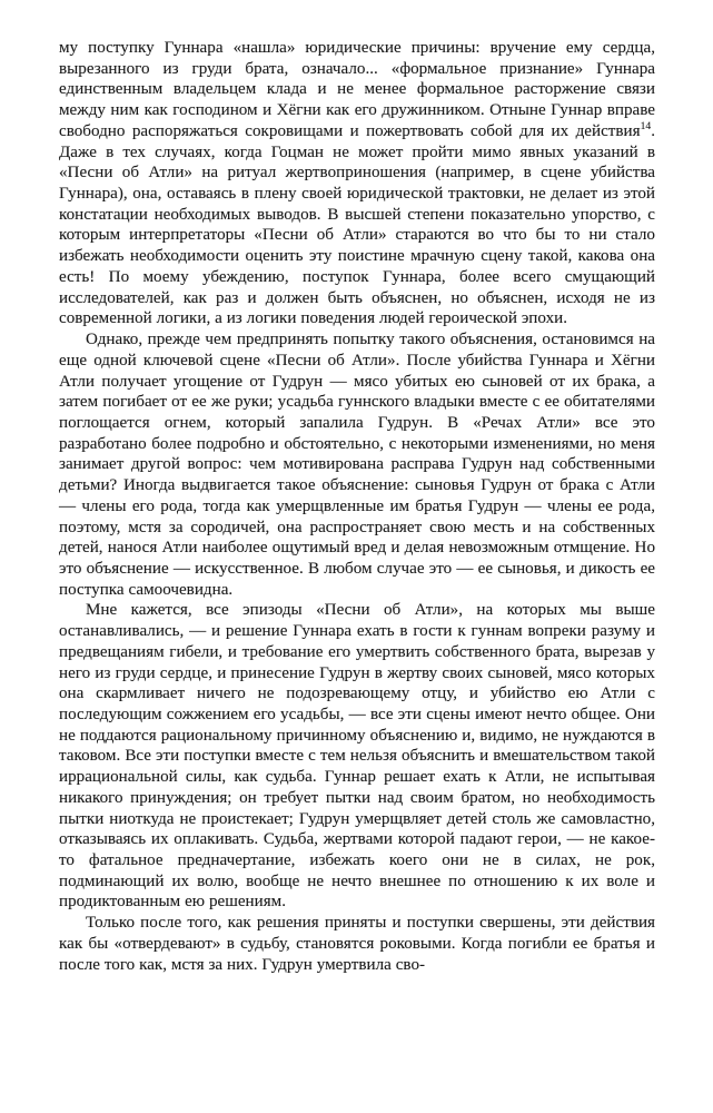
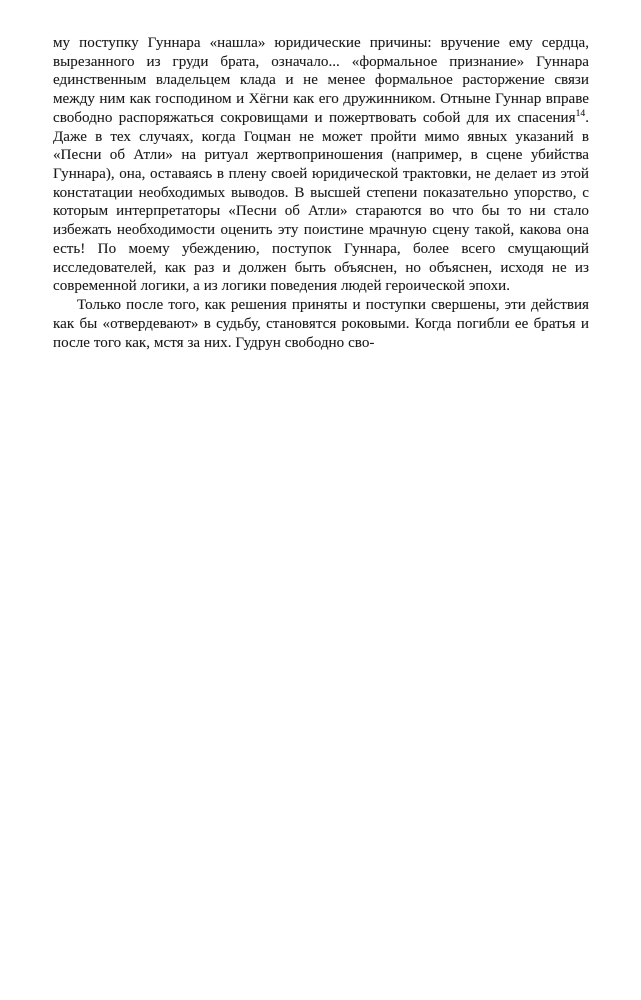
- му поступку Гуннара «нашла» юридические причины: вручение ему сердца, вырезанного из груди брата, означало... «формальное признание» Гуннара единственным владельцем клада и не менее формальное расторжение связи между ним как господином и Хёгни как его дружинником. Отныне Гуннар вправе свободно распоряжаться сокровищами и пожертвовать собой для их действия14. Даже в тех случаях, когда Гоцман не может пройти мимо явных указаний в «Песни об Атли» на ритуал жертвоприношения (например, в сцене убийства Гуннара), она, оставаясь в плену своей юридической трактовки, не делает из этой констатации необходимых выводов. В высшей степени показательно упорство, с которым интерпретаторы «Песни об Атли» стараются во что бы то ни стало избежать необходимости оценить эту поистине мрачную сцену такой, какова она есть! По моему убеждению, поступок Гуннара, более всего смущающий исследователей, как раз и должен быть объяснен, но объяснен, исходя не из современной логики, а из логики поведения людей героической эпохи.
+ му поступку Гуннара «нашла» юридические причины: вручение ему сердца, вырезанного из груди брата, означало... «формальное признание» Гуннара единственным владельцем клада и не менее формальное расторжение связи между ним как господином и Хёгни как его дружинником. Отныне Гуннар вправе свободно распоряжаться сокровищами и пожертвовать собой для их спасения14. Даже в тех случаях, когда Гоцман не может пройти мимо явных указаний в «Песни об Атли» на ритуал жертвоприношения (например, в сцене убийства Гуннара), она, оставаясь в плену своей юридической трактовки, не делает из этой констатации необходимых выводов. В высшей степени показательно упорство, с которым интерпретаторы «Песни об Атли» стараются во что бы то ни стало избежать необходимости оценить эту поистине мрачную сцену такой, какова она есть! По моему убеждению, поступок Гуннара, более всего смущающий исследователей, как раз и должен быть объяснен, но объяснен, исходя не из современной логики, а из логики поведения людей героической эпохи.
- Однако, прежде чем предпринять попытку такого объяснения, остановимся на еще одной ключевой сцене «Песни об Атли». После убийства Гуннара и Хёгни Атли получает угощение от Гудрун — мясо убитых ею сыновей от их брака, а затем погибает от ее же руки; усадьба гуннского владыки вместе с ее обитателями поглощается огнем, который запалила Гудрун. В «Речах Атли» все это разработано более подробно и обстоятельно, с некоторыми изменениями, но меня занимает другой вопрос: чем мотивирована расправа Гудрун над собственными детьми? Иногда выдвигается такое объяснение: сыновья Гудрун от брака с Атли — члены его рода, тогда как умерщвленные им братья Гудрун — члены ее рода, поэтому, мстя за сородичей, она распространяет свою месть и на собственных детей, нанося Атли наиболее ощутимый вред и делая невозможным отмщение. Но это объяснение — искусственное. В любом случае это — ее сыновья, и дикость ее поступка самоочевидна.
- Мне кажется, все эпизоды «Песни об Атли», на которых мы выше останавливались, — и решение Гуннара ехать в гости к гуннам вопреки разуму и предвещаниям гибели, и требование его умертвить собственного брата, вырезав у него из груди сердце, и принесение Гудрун в жертву своих сыновей, мясо которых она скармливает ничего не подозревающему отцу, и убийство ею Атли с последующим сожжением его усадьбы, — все эти сцены имеют нечто общее. Они не поддаются рациональному причинному объяснению и, видимо, не нуждаются в таковом. Все эти поступки вместе с тем нельзя объяснить и вмешательством такой иррациональной силы, как судьба. Гуннар решает ехать к Атли, не испытывая никакого принуждения; он требует пытки над своим братом, но необходимость пытки ниоткуда не проистекает; Гудрун умерщвляет детей столь же самовластно, отказываясь их оплакивать. Судьба, жертвами которой падают герои, — не какое-то фатальное предначертание, избежать коего они не в силах, не рок, подминающий их волю, вообще не нечто внешнее по отношению к их воле и продиктованным ею решениям.
- Только после того, как решения приняты и поступки свершены, эти действия как бы «отвердевают» в судьбу, становятся роковыми. Когда погибли ее братья и после того как, мстя за них. Гудрун умертвила сво-
+ Только после того, как решения приняты и поступки свершены, эти действия как бы «отвердевают» в судьбу, становятся роковыми. Когда погибли ее братья и после того как, мстя за них. Гудрун свободно сво-
